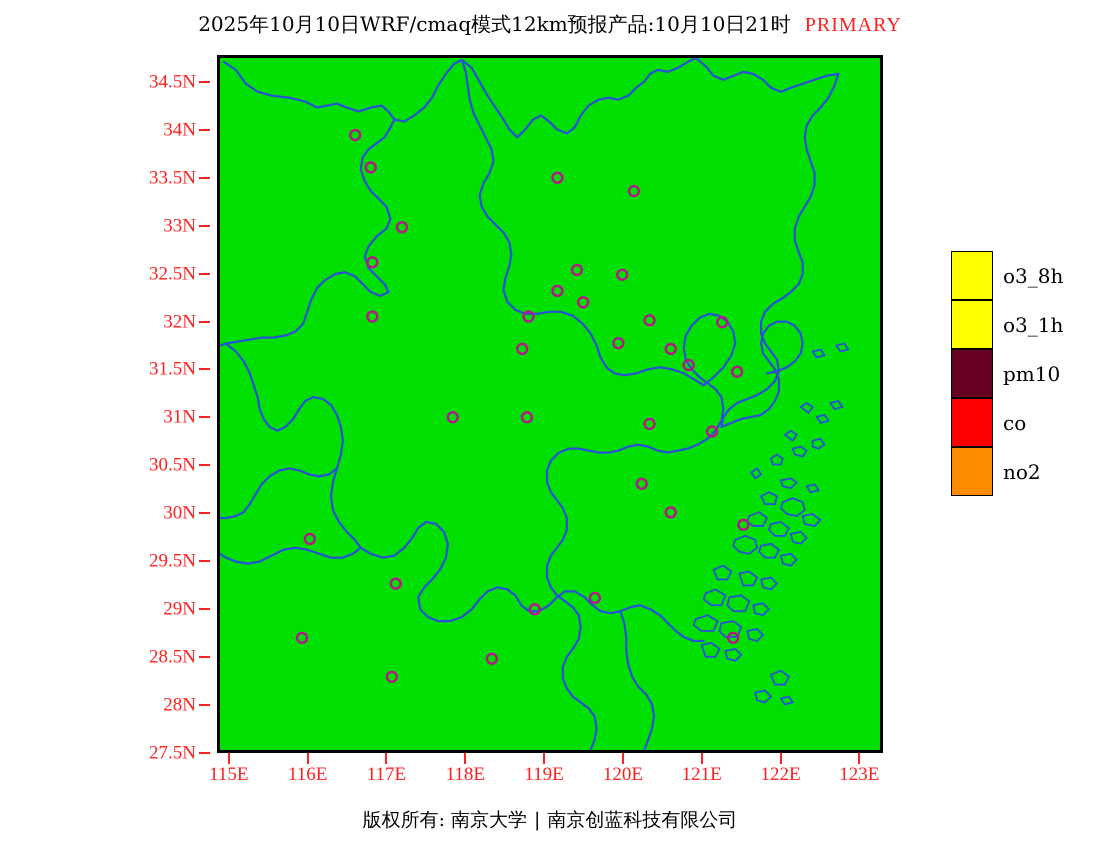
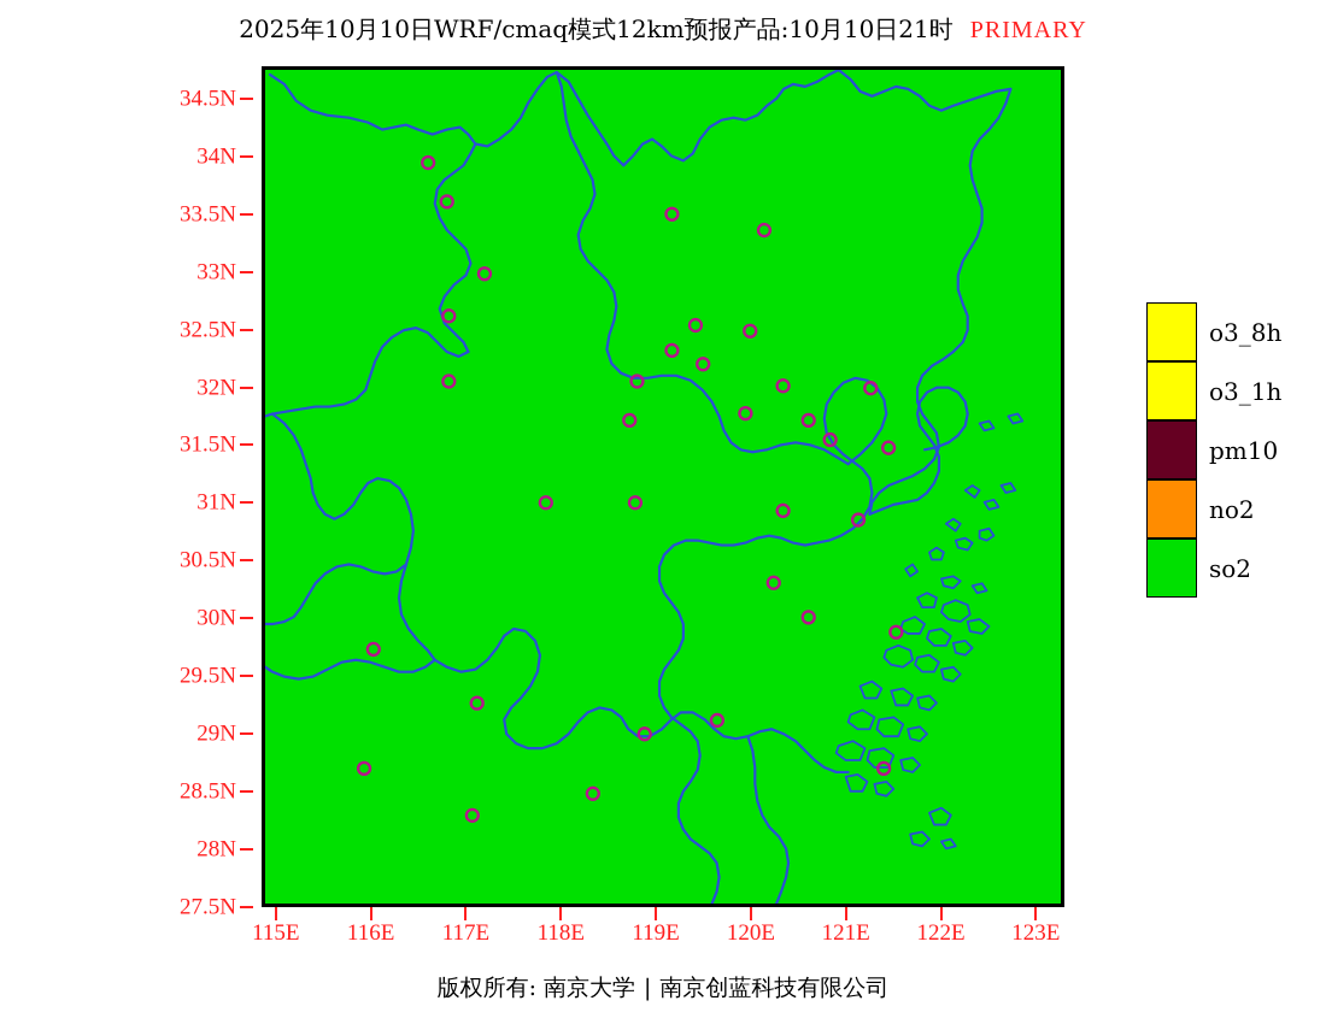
  2025年10月10日WRF/cmaq模式12km预报产品:10月10日21时 PRIMARY
  34.5N
  34N
  33.5N
  33N
  32.5N
  32N
  31.5N
  31N
  30.5N
  30N
  29.5N
  29N
  28.5N
  28N
  27.5N
  115E
  116E
  117E
  118E
  119E
  120E
  121E
  122E
  123E
  o3_8h
  o3_1h
  pm10
- co
  no2
+ so2
  版权所有: 南京大学 | 南京创蓝科技有限公司
